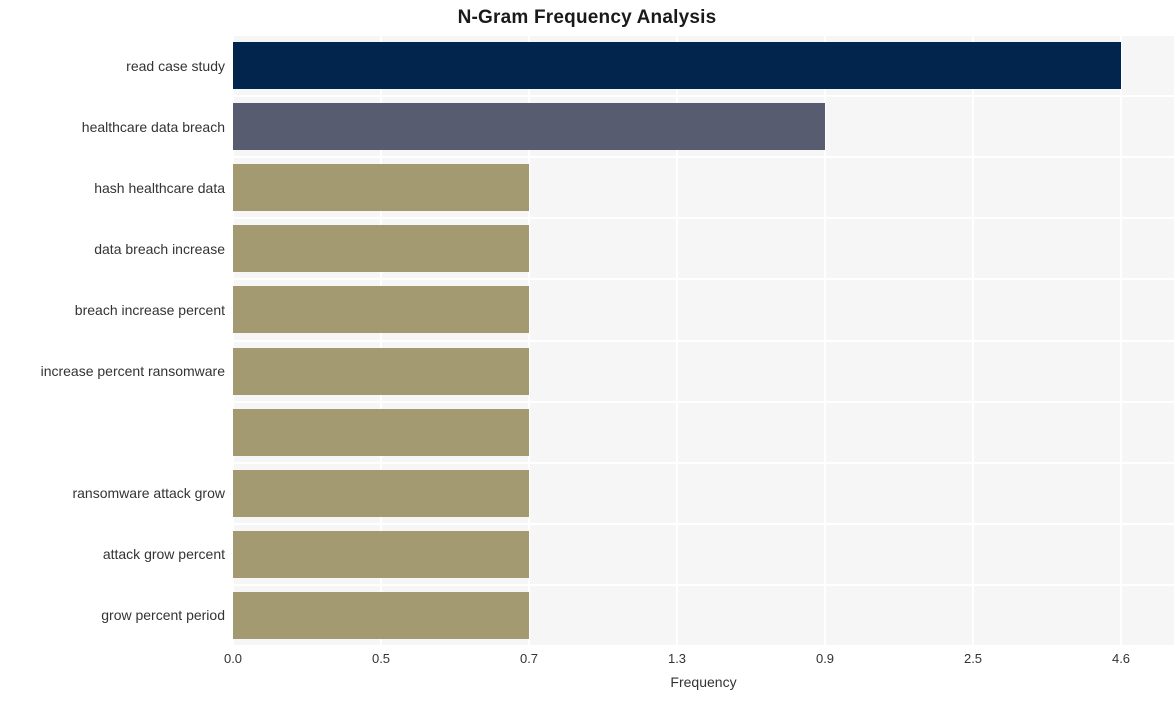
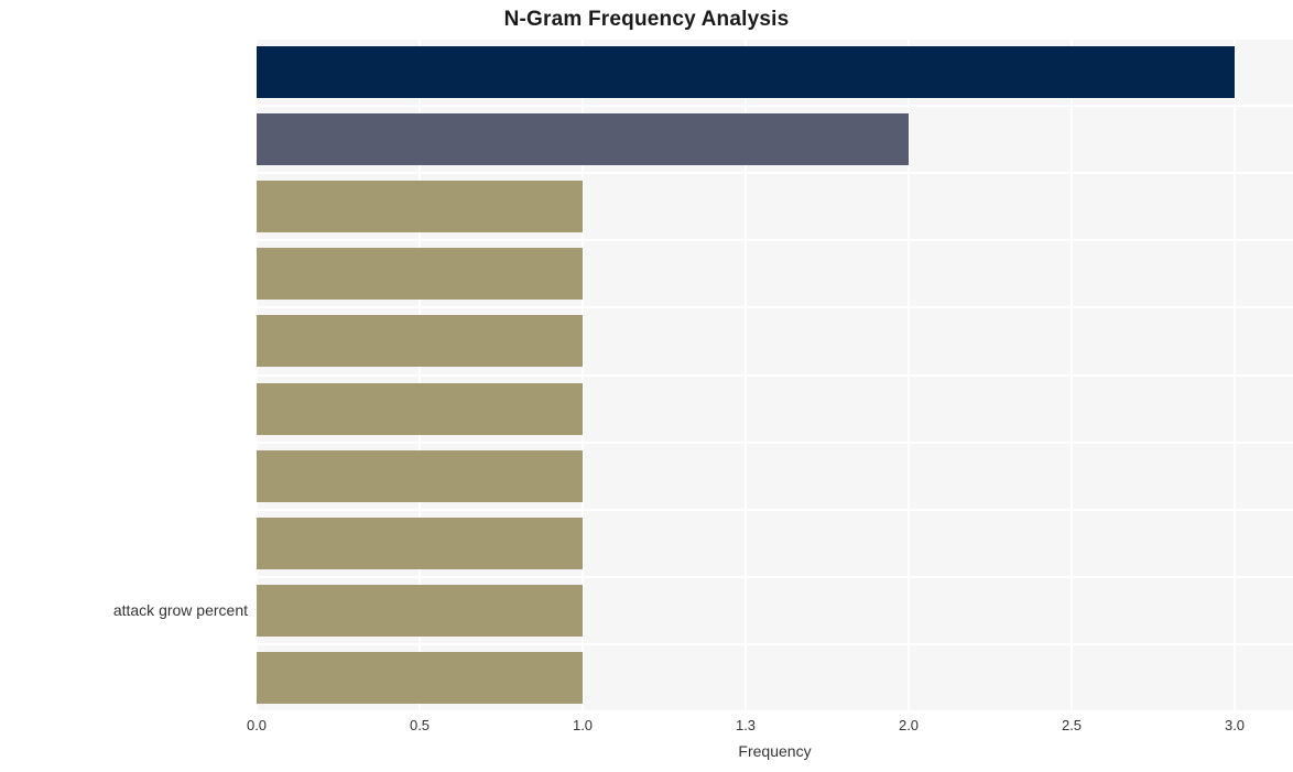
  N-Gram Frequency Analysis
- read case study
- healthcare data breach
- hash healthcare data
- data breach increase
- breach increase percent
- increase percent ransomware
- ransomware attack grow
  attack grow percent
- grow percent period
  0.0
  0.5
- 0.7
+ 1.0
  1.3
- 0.9
+ 2.0
  2.5
- 4.6
+ 3.0
  Frequency
